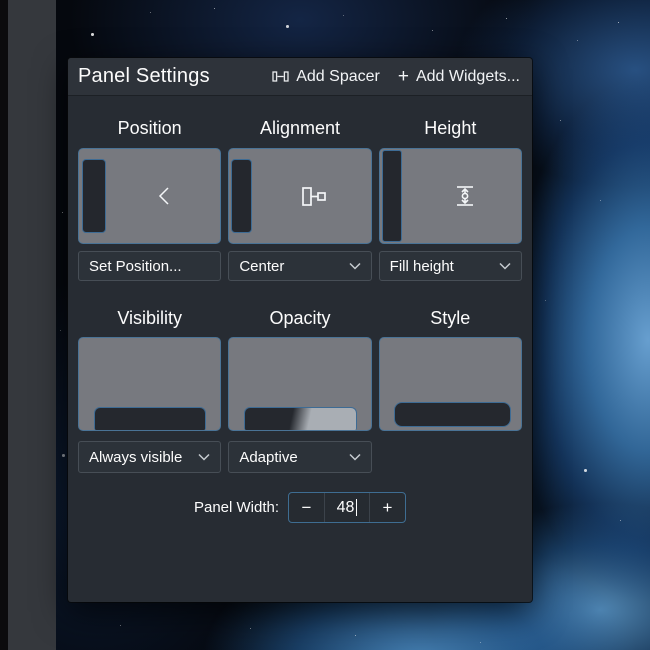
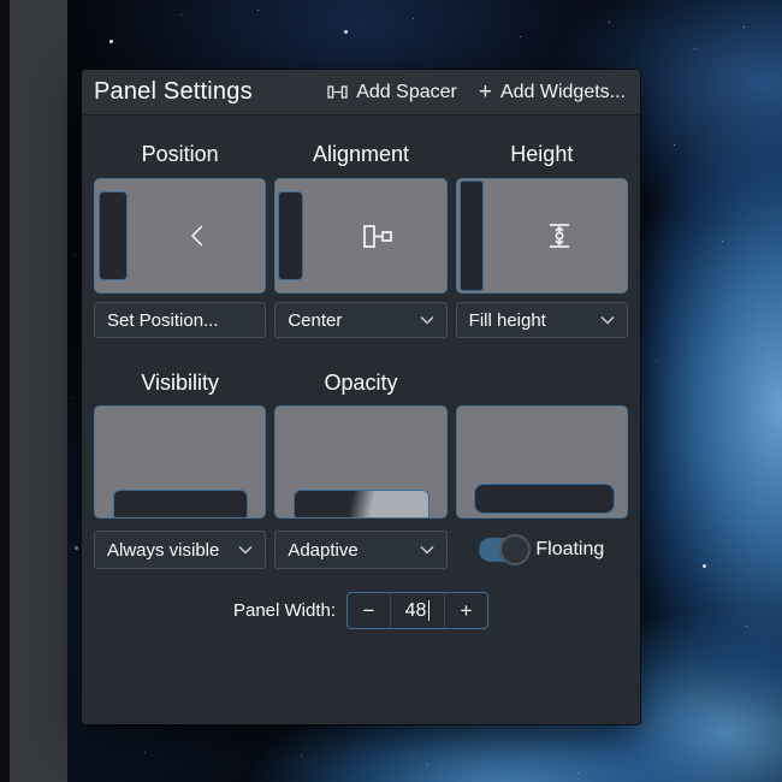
  Panel Settings
  Add Spacer
  +
  Add Widgets...
  Position
  Alignment
  Height
  Set Position...
  Center
  Fill height
  Visibility
  Opacity
- Style
  Always visible
  Adaptive
+ Floating
  Panel Width:
  −
  48
  +
